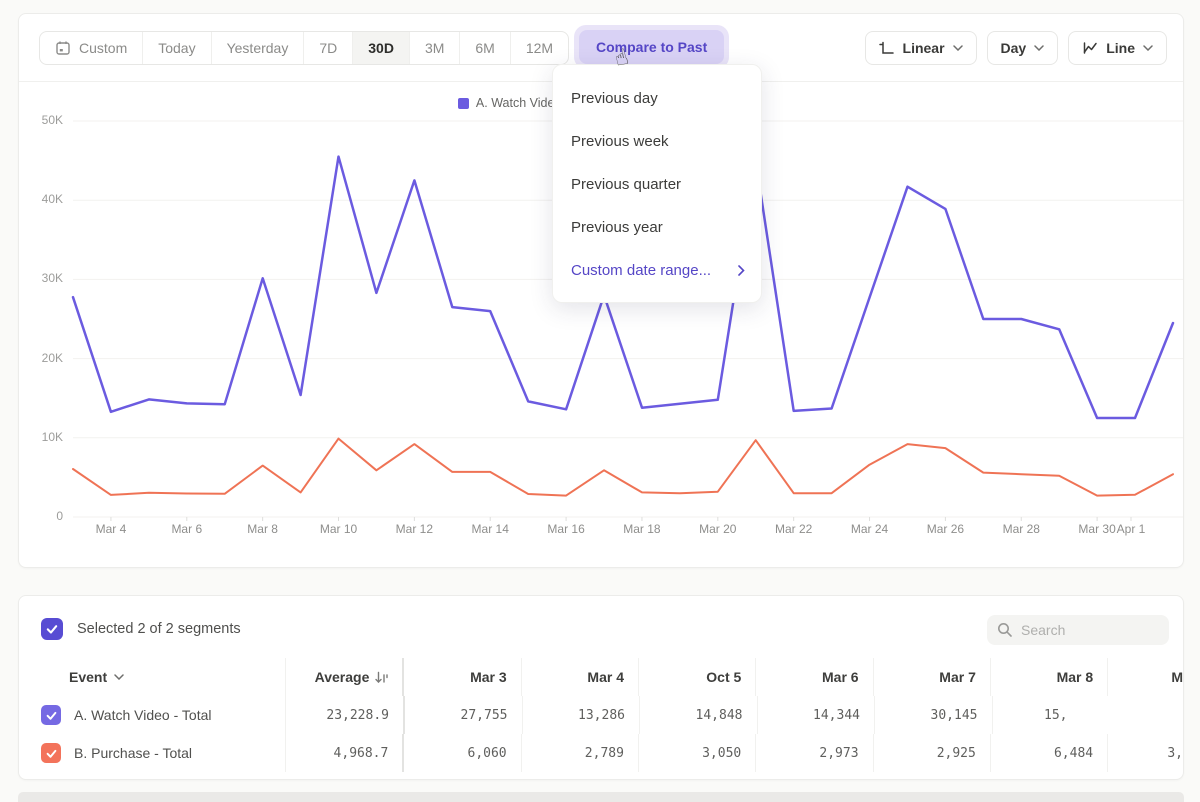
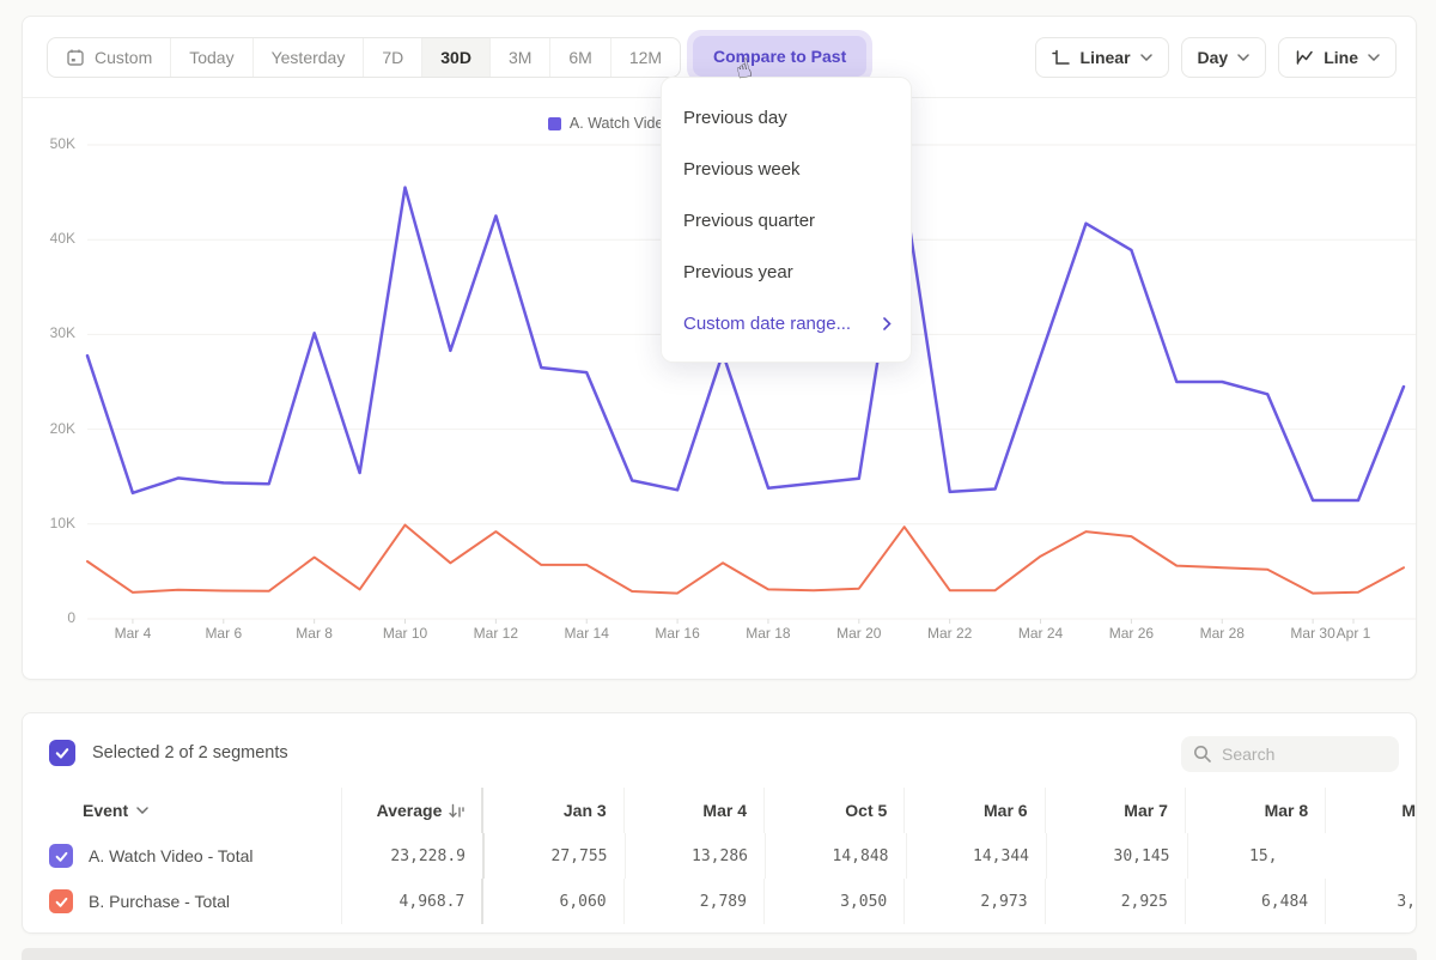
  Custom
  Today
  Yesterday
  7D
  30D
  3M
  6M
  12M
  Compare to Past
  Linear
  Day
  Line
  0
  10K
  20K
  30K
  40K
  50K
  Mar 4
  Mar 6
  Mar 8
  Mar 10
  Mar 12
  Mar 14
  Mar 16
  Mar 18
  Mar 20
  Mar 22
  Mar 24
  Mar 26
  Mar 28
  Mar 30
  Apr 1
  Previous day
  Previous week
  Previous quarter
  Previous year
  Custom date range...
  Selected 2 of 2 segments
  Search
  Event
  Average
- Mar 3
+ Jan 3
  Mar 4
  Oct 5
  Mar 6
  Mar 7
  Mar 8
  M
  A. Watch Video - Total
  23,228.9
  27,755
  13,286
  14,848
  14,344
  30,145
  15,
  B. Purchase - Total
  4,968.7
  6,060
  2,789
  3,050
  2,973
  2,925
  6,484
  3,
